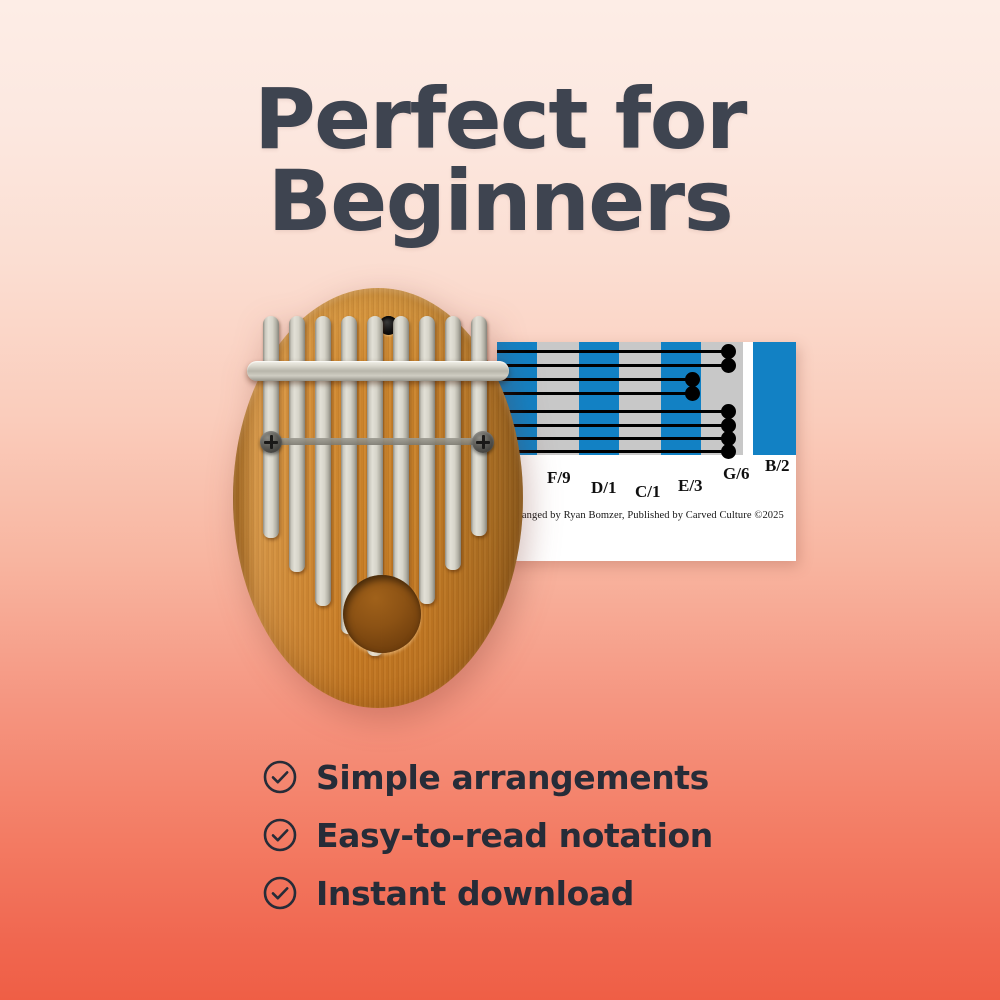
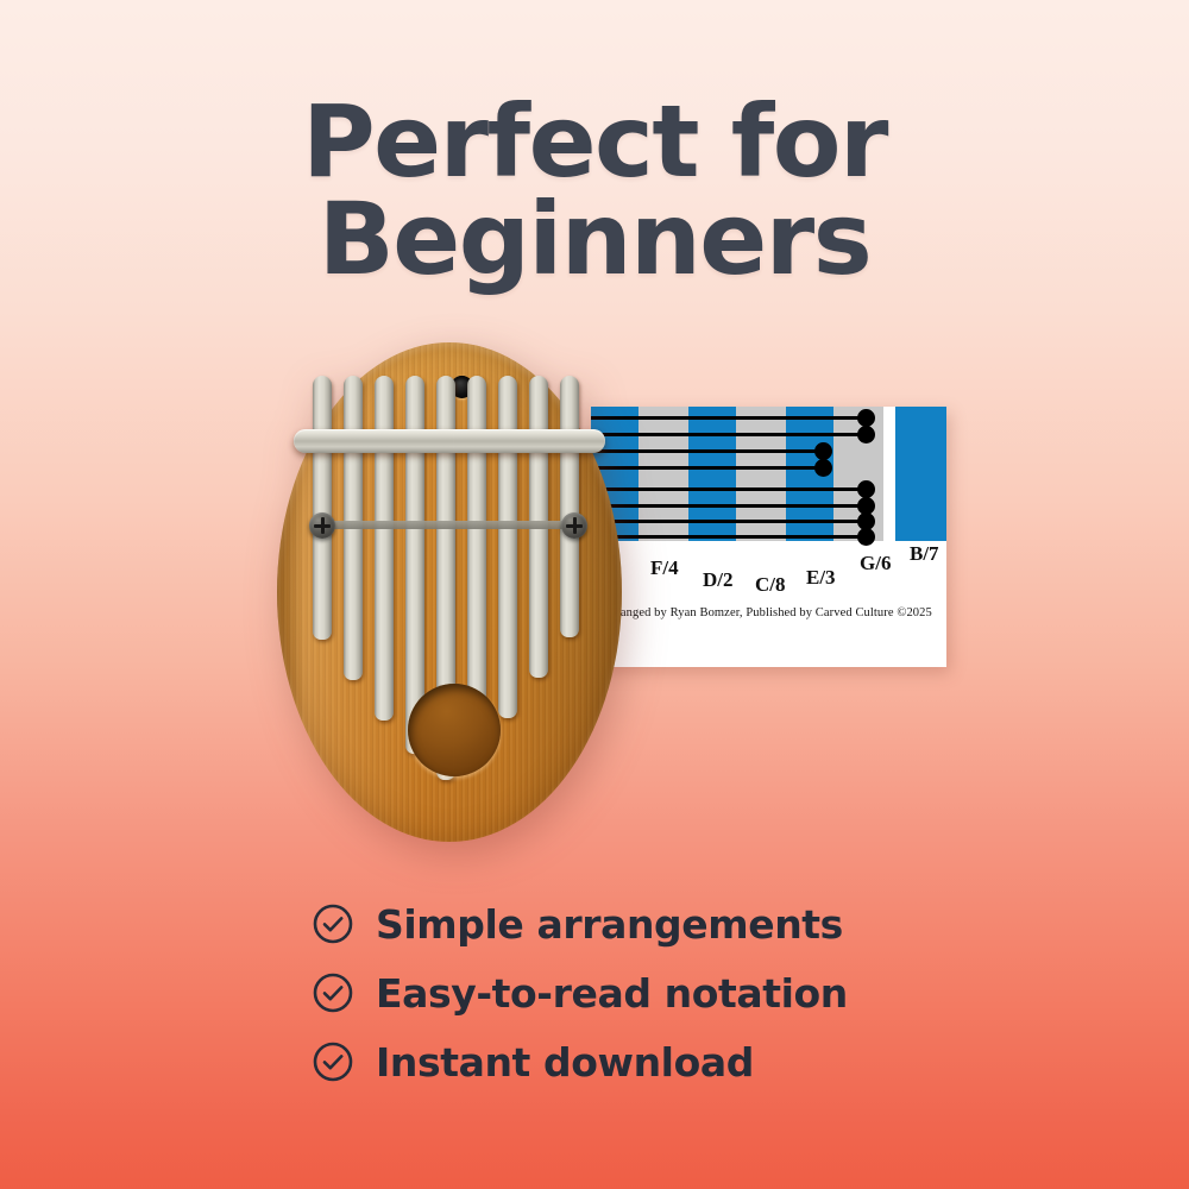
  Perfect for
  Beginners
- F/9
+ F/4
- D/1
+ D/2
- C/1
+ C/8
  E/3
  G/6
- B/2
+ B/7
  anged by Ryan Bomzer, Published by Carved Culture ©2025
  Simple arrangements
  Easy-to-read notation
  Instant download
